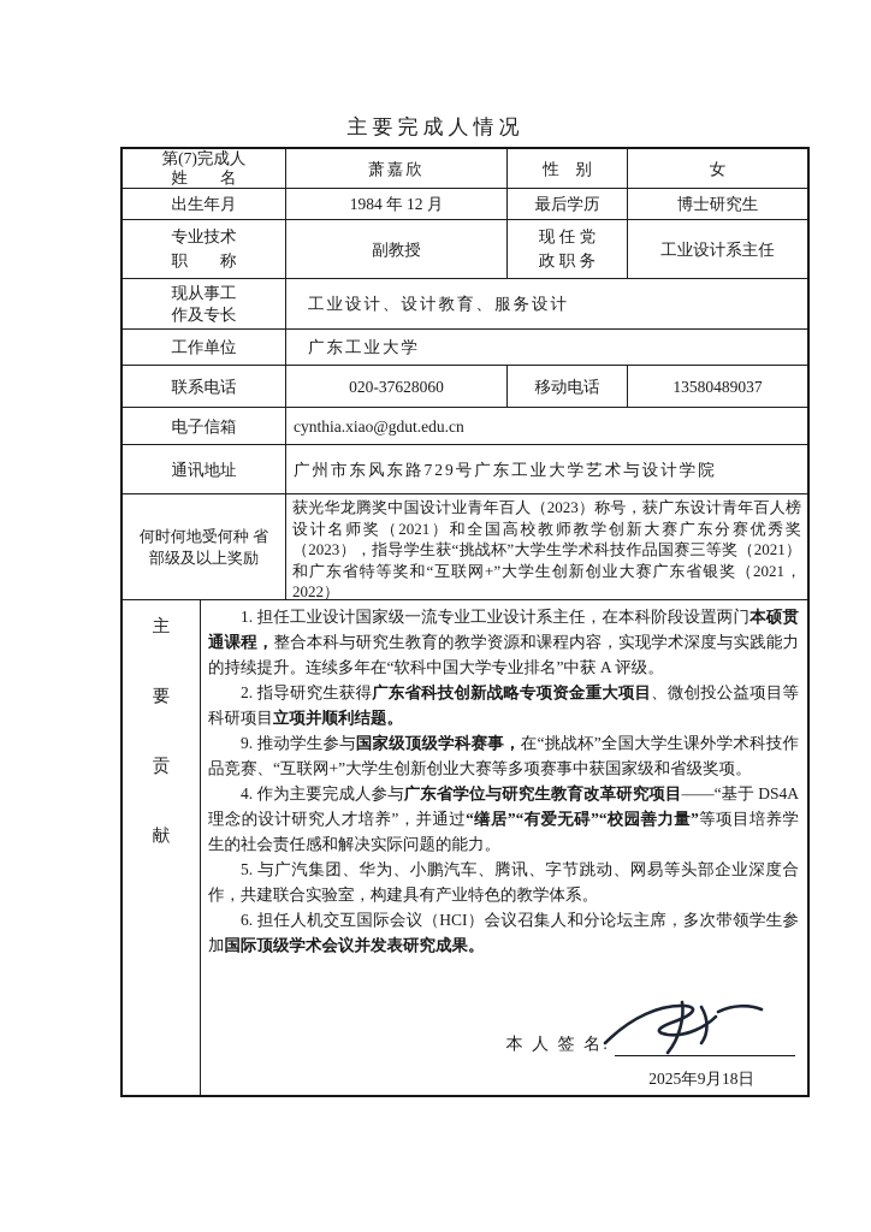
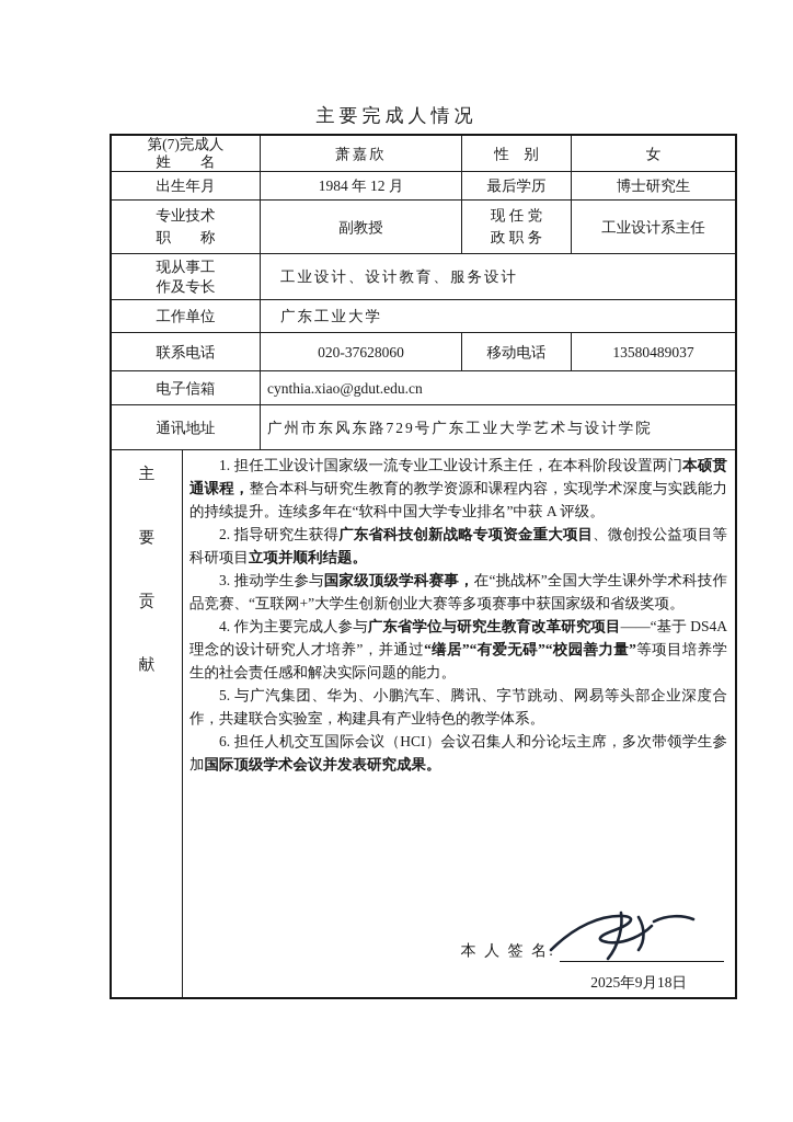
  主要完成人情况
  第(7)完成人
  姓 名
  萧嘉欣
  性 别
  女
  出生年月
  1984 年 12 月
  最后学历
  博士研究生
  专业技术
  职 称
  副教授
  现 任 党
  政 职 务
  工业设计系主任
  现从事工
  作及专长
  工业设计、设计教育、服务设计
  工作单位
  广东工业大学
  联系电话
  020-37628060
  移动电话
  13580489037
  电子信箱
  cynthia.xiao@gdut.edu.cn
  通讯地址
  广州市东风东路729号广东工业大学艺术与设计学院
- 何时何地受何种 省
- 部级及以上奖励
- 获光华龙腾奖中国设计业青年百人（2023）称号，获广东设计青年百人榜设计名师奖（2021）和全国高校教师教学创新大赛广东分赛优秀奖（2023），指导学生获“挑战杯”大学生学术科技作品国赛三等奖（2021）和广东省特等奖和“互联网+”大学生创新创业大赛广东省银奖（2021，2022）
  主
  要
  贡
  献
  1. 担任工业设计国家级一流专业工业设计系主任，在本科阶段设置两门本硕贯通课程，整合本科与研究生教育的教学资源和课程内容，实现学术深度与实践能力的持续提升。连续多年在“软科中国大学专业排名”中获 A 评级。
  2. 指导研究生获得广东省科技创新战略专项资金重大项目、微创投公益项目等科研项目立项并顺利结题。
- 9. 推动学生参与国家级顶级学科赛事，在“挑战杯”全国大学生课外学术科技作品竞赛、“互联网+”大学生创新创业大赛等多项赛事中获国家级和省级奖项。
+ 3. 推动学生参与国家级顶级学科赛事，在“挑战杯”全国大学生课外学术科技作品竞赛、“互联网+”大学生创新创业大赛等多项赛事中获国家级和省级奖项。
  4. 作为主要完成人参与广东省学位与研究生教育改革研究项目——“基于 DS4A 理念的设计研究人才培养”，并通过“缮居”“有爱无碍”“校园善力量”等项目培养学生的社会责任感和解决实际问题的能力。
  5. 与广汽集团、华为、小鹏汽车、腾讯、字节跳动、网易等头部企业深度合作，共建联合实验室，构建具有产业特色的教学体系。
  6. 担任人机交互国际会议（HCI）会议召集人和分论坛主席，多次带领学生参加国际顶级学术会议并发表研究成果。
  本 人 签 名:
  2025年9月18日
